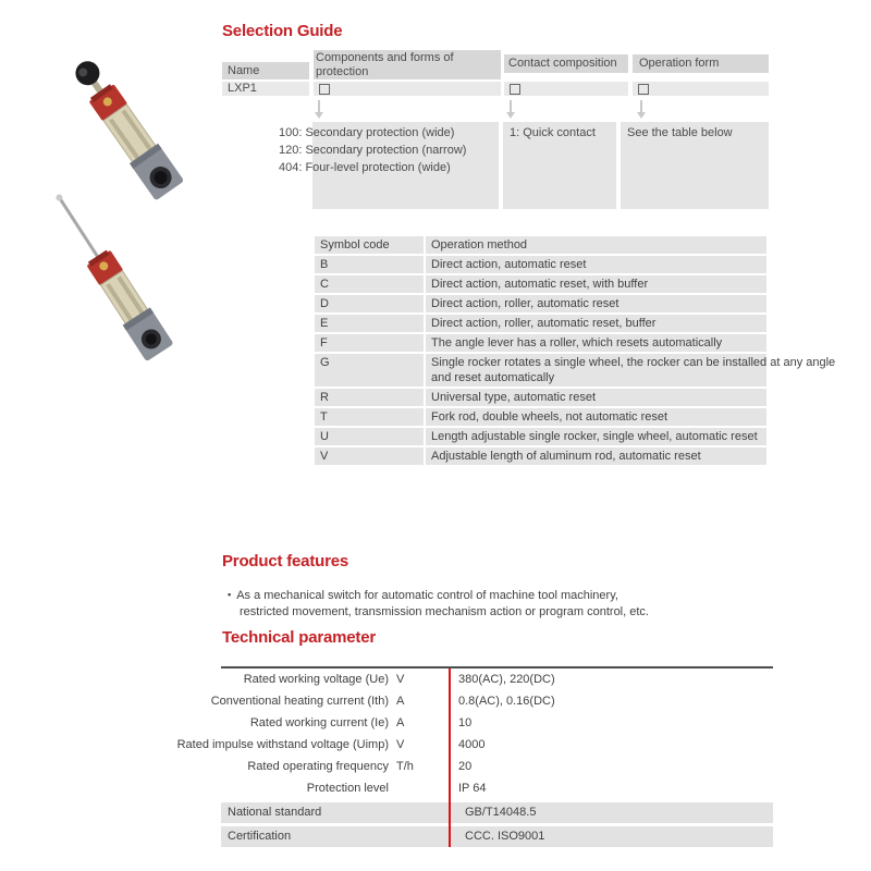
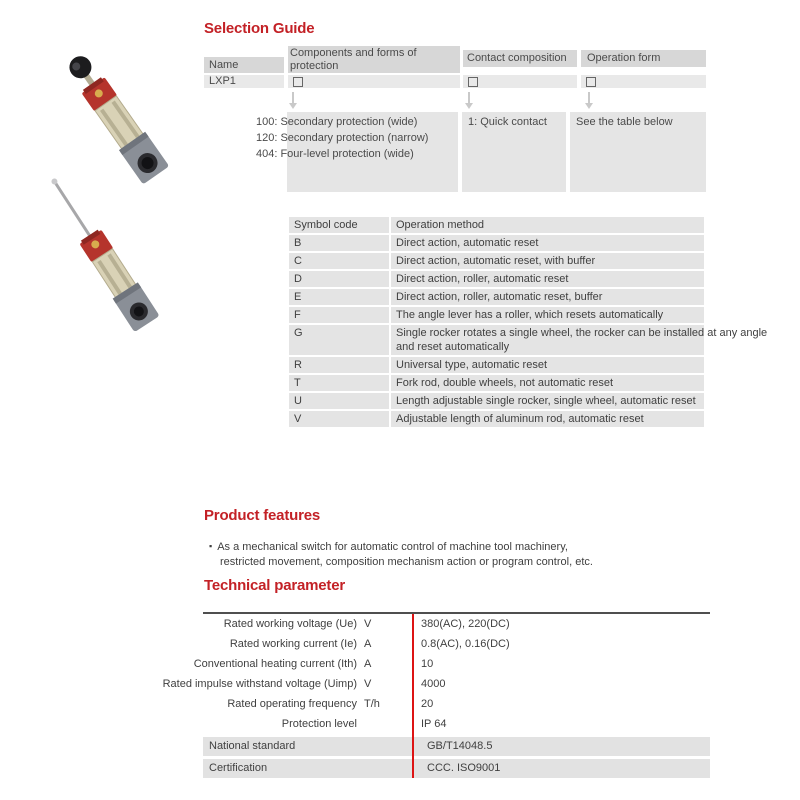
  Selection Guide
  Name
  Components and forms of
  protection
  Contact composition
  Operation form
  LXP1
  100: Secondary protection (wide)
  120: Secondary protection (narrow)
  404: Four-level protection (wide)
  1: Quick contact
  See the table below
  Symbol code	Operation method
  B	Direct action, automatic reset
  C	Direct action, automatic reset, with buffer
  D	Direct action, roller, automatic reset
  E	Direct action, roller, automatic reset, buffer
  F	The angle lever has a roller, which resets automatically
  G	Single rocker rotates a single wheel, the rocker can be installed at any angleand reset automatically
  R	Universal type, automatic reset
  T	Fork rod, double wheels, not automatic reset
  U	Length adjustable single rocker, single wheel, automatic reset
  V	Adjustable length of aluminum rod, automatic reset
  Product features
  ▪ As a mechanical switch for automatic control of machine tool machinery,
- restricted movement, transmission mechanism action or program control, etc.
+ restricted movement, composition mechanism action or program control, etc.
  Technical parameter
  Rated working voltage (Ue)
  V
  380(AC), 220(DC)
- Conventional heating current (Ith)
+ Rated working current (Ie)
  A
  0.8(AC), 0.16(DC)
- Rated working current (Ie)
+ Conventional heating current (Ith)
  A
  10
  Rated impulse withstand voltage (Uimp)
  V
  4000
  Rated operating frequency
  T/h
  20
  Protection level
  IP 64
  National standard
  GB/T14048.5
  Certification
  CCC. ISO9001
